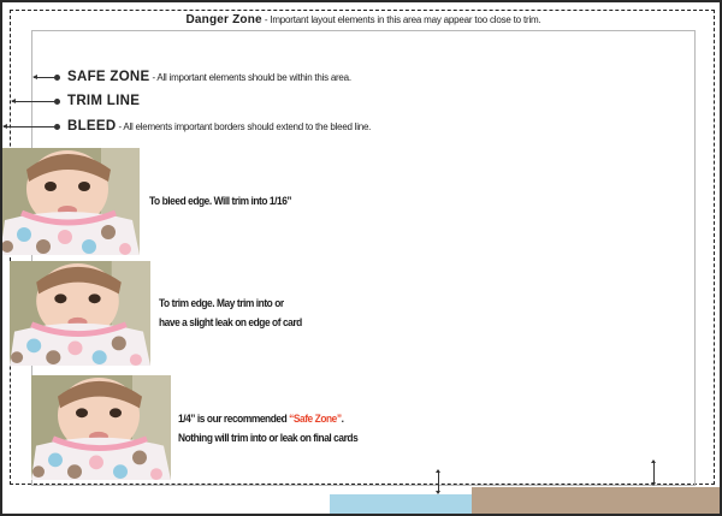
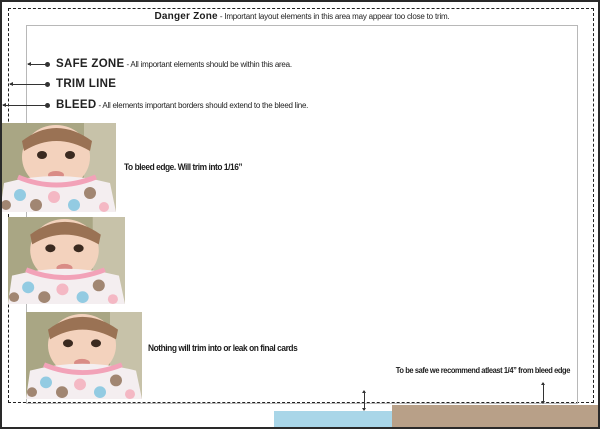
  Danger Zone - Important layout elements in this area may appear too close to trim.
  SAFE ZONE - All important elements should be within this area.
  TRIM LINE
  BLEED - All elements important borders should extend to the bleed line.
  To bleed edge. Will trim into 1/16”
- To trim edge. May trim into or
- have a slight leak on edge of card
- 1/4” is our recommended “Safe Zone”.
  Nothing will trim into or leak on final cards
+ To be safe we recommend atleast 1/4” from bleed edge
